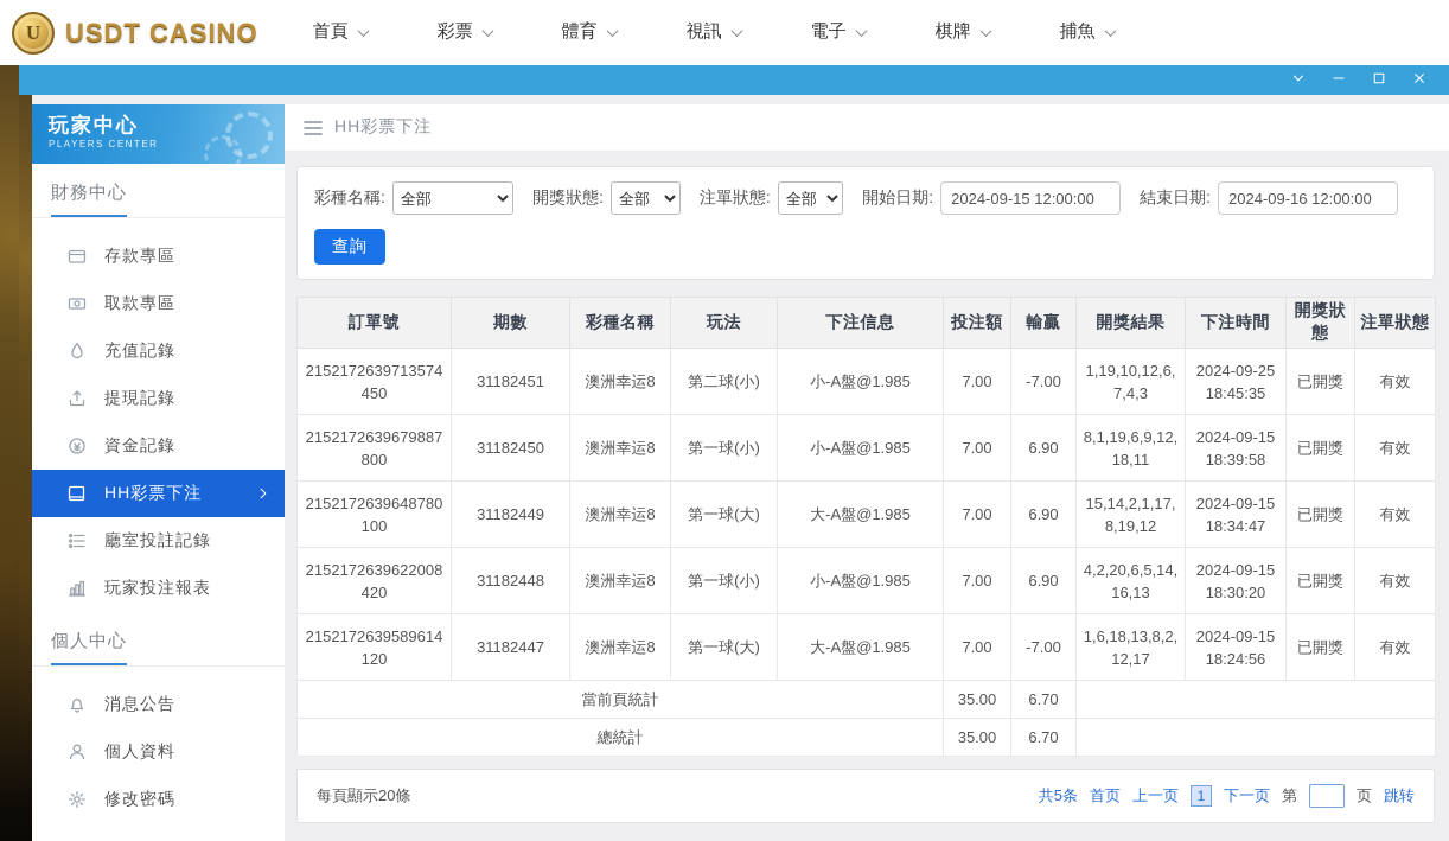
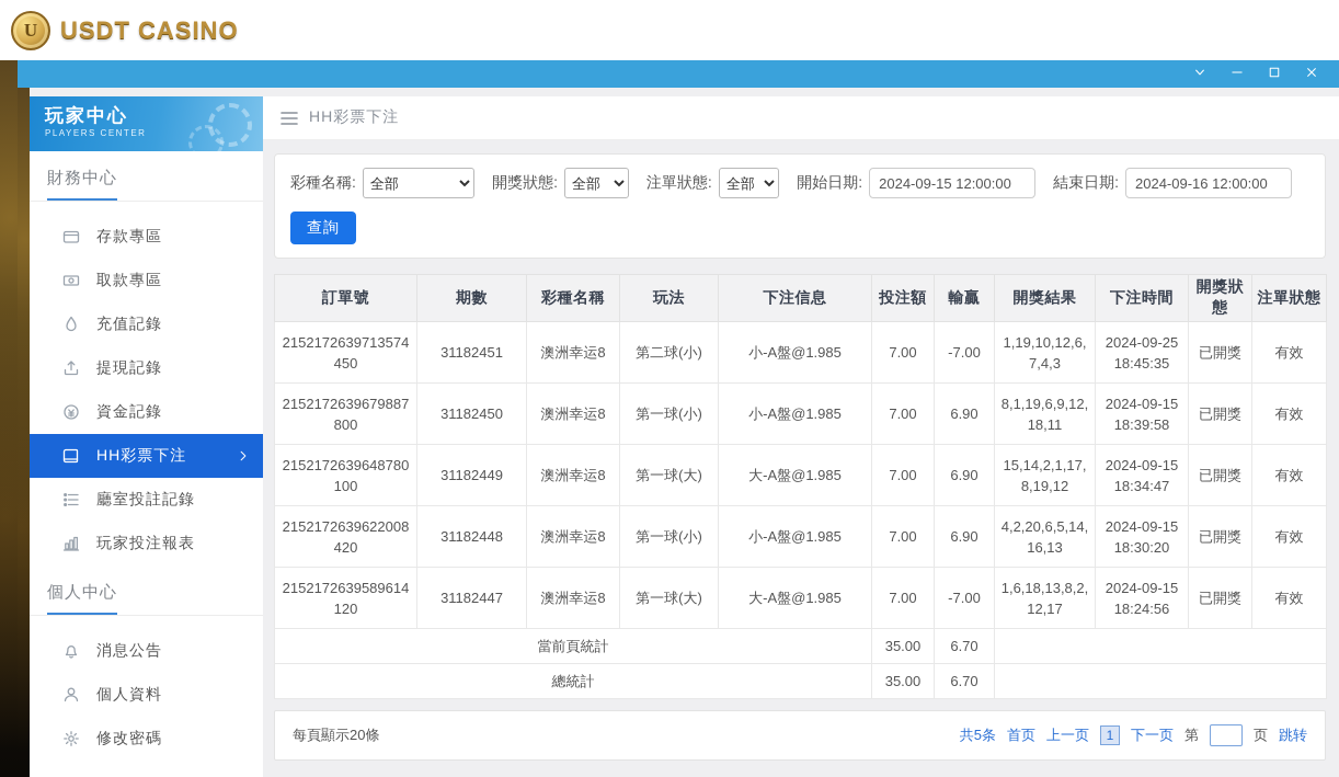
  U
  USDT CASINO
- 首頁
- 彩票
- 體育
- 視訊
- 電子
- 棋牌
- 捕魚
  玩家中心
  PLAYERS CENTER
  財務中心
  存款專區
  取款專區
  充值記錄
  提現記錄
  資金記錄
  HH彩票下注
  廳室投註記錄
  玩家投注報表
  個人中心
  消息公告
  個人資料
  修改密碼
  HH彩票下注
  彩種名稱:
  全部
  開獎狀態:
  全部
  注單狀態:
  全部
  開始日期:
  2024-09-15 12:00:00
  結束日期:
  2024-09-16 12:00:00
  查詢
  訂單號	期數	彩種名稱	玩法	下注信息	投注額	輸贏	開獎結果	下注時間	開獎狀態	注單狀態
  2152172639713574450	31182451	澳洲幸运8	第二球(小)	小-A盤@1.985	7.00	-7.00	1,19,10,12,6,7,4,3	2024-09-25 18:45:35	已開獎	有效
  2152172639679887800	31182450	澳洲幸运8	第一球(小)	小-A盤@1.985	7.00	6.90	8,1,19,6,9,12,18,11	2024-09-15 18:39:58	已開獎	有效
  2152172639648780100	31182449	澳洲幸运8	第一球(大)	大-A盤@1.985	7.00	6.90	15,14,2,1,17,8,19,12	2024-09-15 18:34:47	已開獎	有效
  2152172639622008420	31182448	澳洲幸运8	第一球(小)	小-A盤@1.985	7.00	6.90	4,2,20,6,5,14,16,13	2024-09-15 18:30:20	已開獎	有效
  2152172639589614120	31182447	澳洲幸运8	第一球(大)	大-A盤@1.985	7.00	-7.00	1,6,18,13,8,2,12,17	2024-09-15 18:24:56	已開獎	有效
  當前頁統計	35.00	6.70
  總統計	35.00	6.70
  每頁顯示20條
  共5条
  首页
  上一页
  1
  下一页
  第
  页
  跳转
